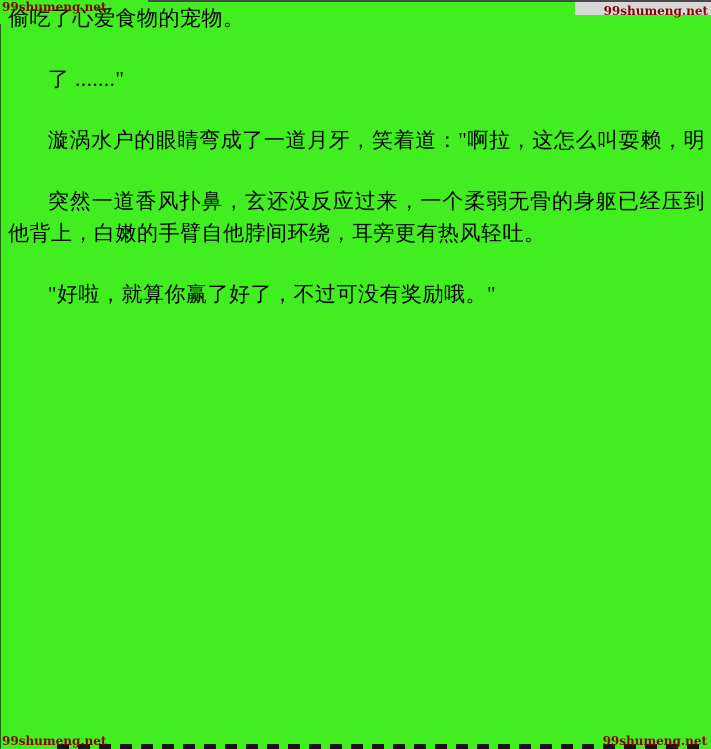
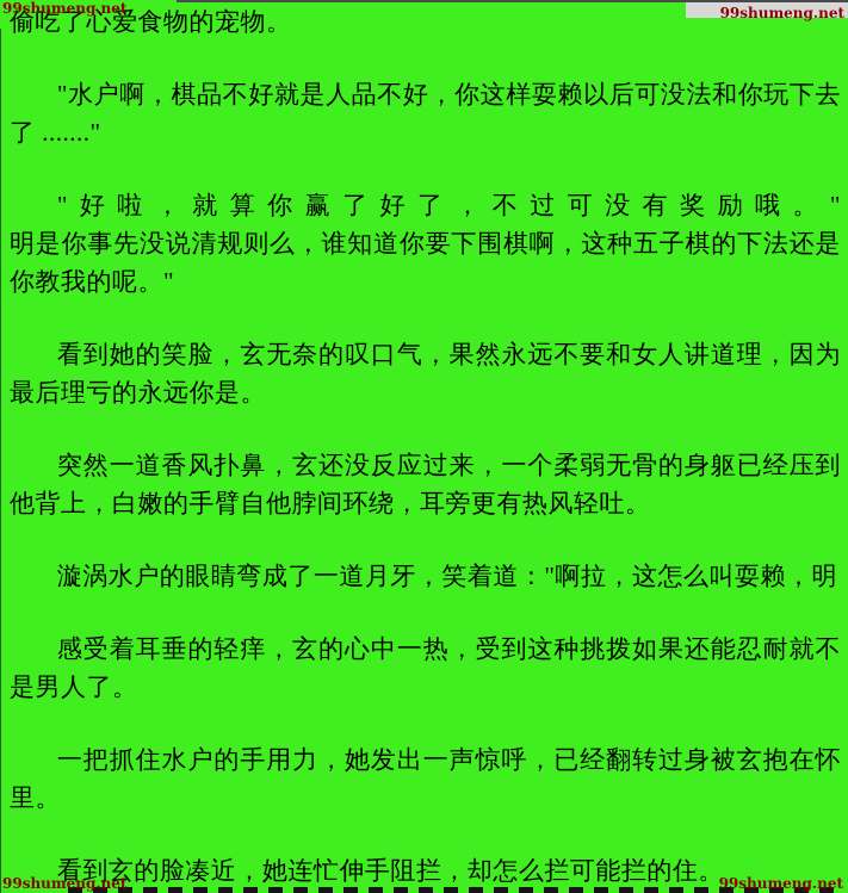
  99shumeng.net
  99shumeng.net
  99shumeng.net
  99shumeng.net
  偷吃了心爱食物的宠物。
+ "水户啊，棋品不好就是人品不好，你这样耍赖以后可没法和你玩下去
  了 ......."
- 漩涡水户的眼睛弯成了一道月牙，笑着道："啊拉，这怎么叫耍赖，明
+ "好啦，就算你赢了好了，不过可没有奖励哦。"
+ 明是你事先没说清规则么，谁知道你要下围棋啊，这种五子棋的下法还是
+ 你教我的呢。"
+ 看到她的笑脸，玄无奈的叹口气，果然永远不要和女人讲道理，因为
+ 最后理亏的永远你是。
  突然一道香风扑鼻，玄还没反应过来，一个柔弱无骨的身躯已经压到
  他背上，白嫩的手臂自他脖间环绕，耳旁更有热风轻吐。
- "好啦，就算你赢了好了，不过可没有奖励哦。"
+ 漩涡水户的眼睛弯成了一道月牙，笑着道："啊拉，这怎么叫耍赖，明
+ 感受着耳垂的轻痒，玄的心中一热，受到这种挑拨如果还能忍耐就不
+ 是男人了。
+ 一把抓住水户的手用力，她发出一声惊呼，已经翻转过身被玄抱在怀
+ 里。
+ 看到玄的脸凑近，她连忙伸手阻拦，却怎么拦可能拦的住。
